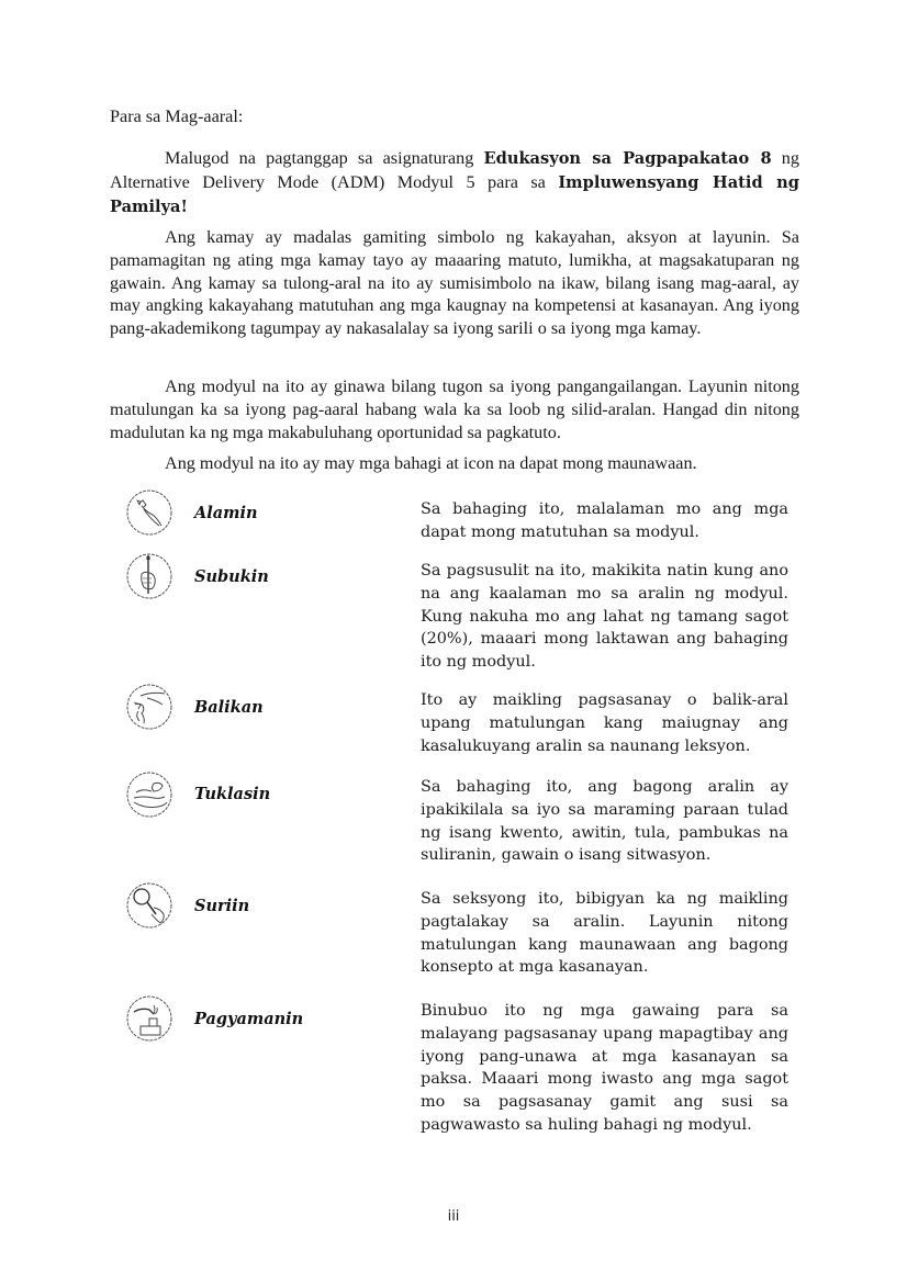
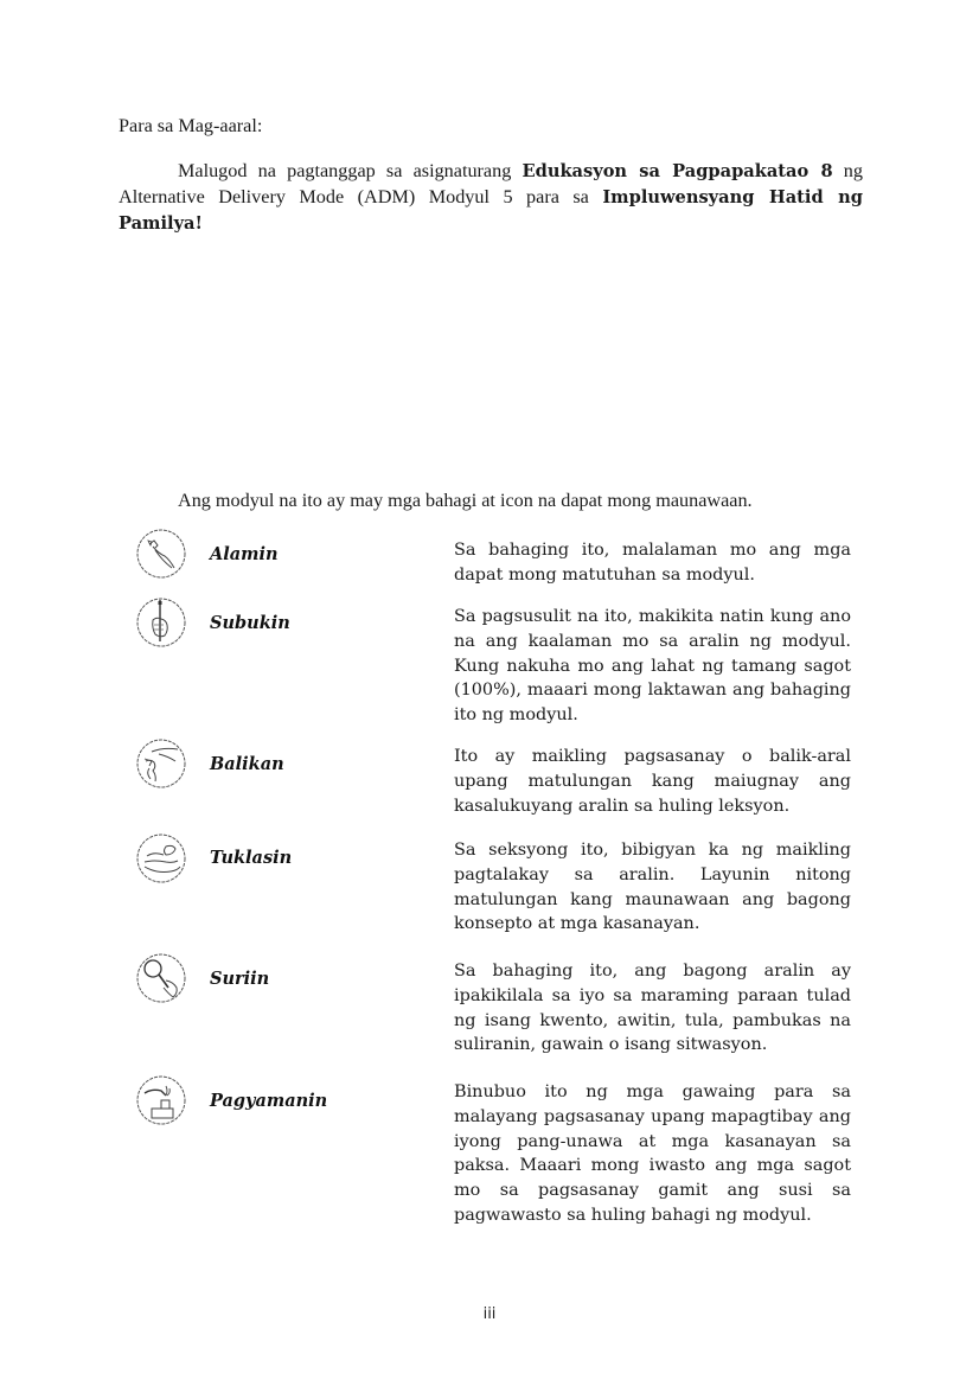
  Para sa Mag-aaral:
  Malugod na pagtanggap sa asignaturang Edukasyon sa Pagpapakatao 8 ng Alternative Delivery Mode (ADM) Modyul 5 para sa Impluwensyang Hatid ng Pamilya!
- Ang kamay ay madalas gamiting simbolo ng kakayahan, aksyon at layunin. Sa pamamagitan ng ating mga kamay tayo ay maaaring matuto, lumikha, at magsakatuparan ng gawain. Ang kamay sa tulong-aral na ito ay sumisimbolo na ikaw, bilang isang mag-aaral, ay may angking kakayahang matutuhan ang mga kaugnay na kompetensi at kasanayan. Ang iyong pang-akademikong tagumpay ay nakasalalay sa iyong sarili o sa iyong mga kamay.
- Ang modyul na ito ay ginawa bilang tugon sa iyong pangangailangan. Layunin nitong matulungan ka sa iyong pag-aaral habang wala ka sa loob ng silid-aralan. Hangad din nitong madulutan ka ng mga makabuluhang oportunidad sa pagkatuto.
  Ang modyul na ito ay may mga bahagi at icon na dapat mong maunawaan.
  Alamin
  Sa bahaging ito, malalaman mo ang mga dapat mong matutuhan sa modyul.
  Subukin
- Sa pagsusulit na ito, makikita natin kung ano na ang kaalaman mo sa aralin ng modyul. Kung nakuha mo ang lahat ng tamang sagot (20%), maaari mong laktawan ang bahaging ito ng modyul.
+ Sa pagsusulit na ito, makikita natin kung ano na ang kaalaman mo sa aralin ng modyul. Kung nakuha mo ang lahat ng tamang sagot (100%), maaari mong laktawan ang bahaging ito ng modyul.
  Balikan
- Ito ay maikling pagsasanay o balik-aral upang matulungan kang maiugnay ang kasalukuyang aralin sa naunang leksyon.
+ Ito ay maikling pagsasanay o balik-aral upang matulungan kang maiugnay ang kasalukuyang aralin sa huling leksyon.
  Tuklasin
- Sa bahaging ito, ang bagong aralin ay ipakikilala sa iyo sa maraming paraan tulad ng isang kwento, awitin, tula, pambukas na suliranin, gawain o isang sitwasyon.
+ Sa seksyong ito, bibigyan ka ng maikling pagtalakay sa aralin. Layunin nitong matulungan kang maunawaan ang bagong konsepto at mga kasanayan.
  Suriin
- Sa seksyong ito, bibigyan ka ng maikling pagtalakay sa aralin. Layunin nitong matulungan kang maunawaan ang bagong konsepto at mga kasanayan.
+ Sa bahaging ito, ang bagong aralin ay ipakikilala sa iyo sa maraming paraan tulad ng isang kwento, awitin, tula, pambukas na suliranin, gawain o isang sitwasyon.
  Pagyamanin
  Binubuo ito ng mga gawaing para sa malayang pagsasanay upang mapagtibay ang iyong pang-unawa at mga kasanayan sa paksa. Maaari mong iwasto ang mga sagot mo sa pagsasanay gamit ang susi sa pagwawasto sa huling bahagi ng modyul.
  iii
